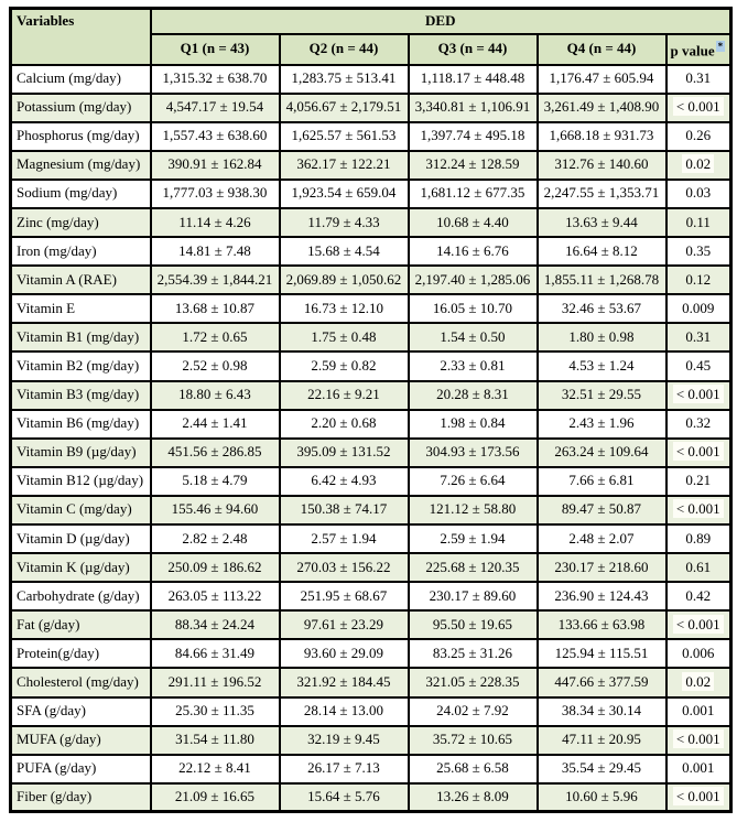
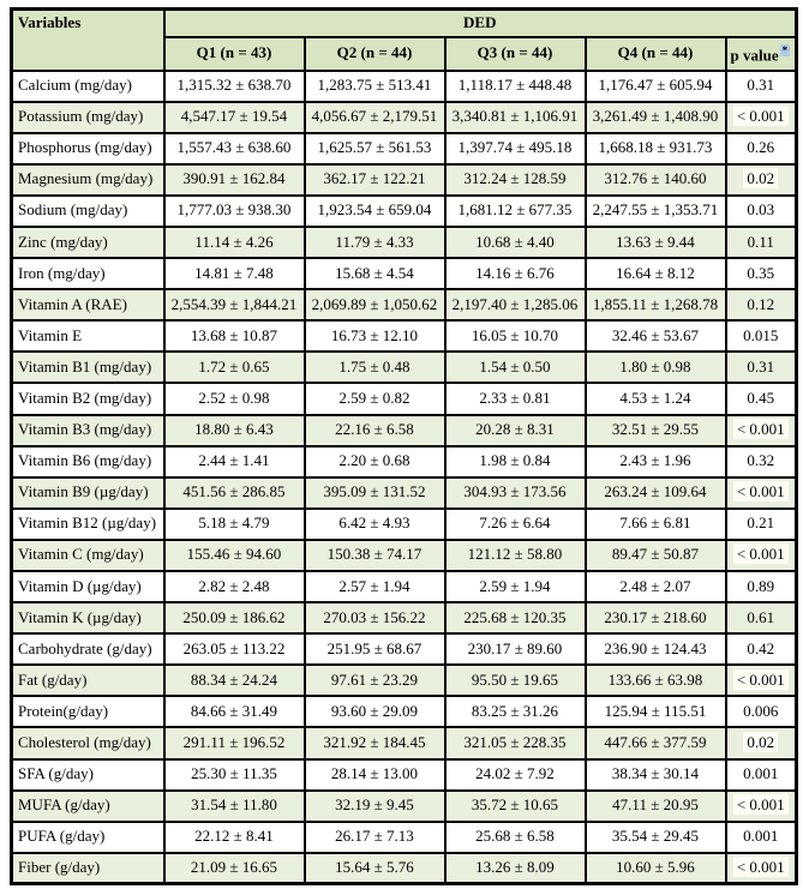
  Variables	DED
  Q1 (n = 43)	Q2 (n = 44)	Q3 (n = 44)	Q4 (n = 44)	p value *
  Calcium (mg/day)	1,315.32 ± 638.70	1,283.75 ± 513.41	1,118.17 ± 448.48	1,176.47 ± 605.94	0.31
  Potassium (mg/day)	4,547.17 ± 19.54	4,056.67 ± 2,179.51	3,340.81 ± 1,106.91	3,261.49 ± 1,408.90	< 0.001
  Phosphorus (mg/day)	1,557.43 ± 638.60	1,625.57 ± 561.53	1,397.74 ± 495.18	1,668.18 ± 931.73	0.26
  Magnesium (mg/day)	390.91 ± 162.84	362.17 ± 122.21	312.24 ± 128.59	312.76 ± 140.60	0.02
  Sodium (mg/day)	1,777.03 ± 938.30	1,923.54 ± 659.04	1,681.12 ± 677.35	2,247.55 ± 1,353.71	0.03
  Zinc (mg/day)	11.14 ± 4.26	11.79 ± 4.33	10.68 ± 4.40	13.63 ± 9.44	0.11
  Iron (mg/day)	14.81 ± 7.48	15.68 ± 4.54	14.16 ± 6.76	16.64 ± 8.12	0.35
  Vitamin A (RAE)	2,554.39 ± 1,844.21	2,069.89 ± 1,050.62	2,197.40 ± 1,285.06	1,855.11 ± 1,268.78	0.12
- Vitamin E	13.68 ± 10.87	16.73 ± 12.10	16.05 ± 10.70	32.46 ± 53.67	0.009
+ Vitamin E	13.68 ± 10.87	16.73 ± 12.10	16.05 ± 10.70	32.46 ± 53.67	0.015
  Vitamin B1 (mg/day)	1.72 ± 0.65	1.75 ± 0.48	1.54 ± 0.50	1.80 ± 0.98	0.31
  Vitamin B2 (mg/day)	2.52 ± 0.98	2.59 ± 0.82	2.33 ± 0.81	4.53 ± 1.24	0.45
- Vitamin B3 (mg/day)	18.80 ± 6.43	22.16 ± 9.21	20.28 ± 8.31	32.51 ± 29.55	< 0.001
+ Vitamin B3 (mg/day)	18.80 ± 6.43	22.16 ± 6.58	20.28 ± 8.31	32.51 ± 29.55	< 0.001
  Vitamin B6 (mg/day)	2.44 ± 1.41	2.20 ± 0.68	1.98 ± 0.84	2.43 ± 1.96	0.32
  Vitamin B9 (µg/day)	451.56 ± 286.85	395.09 ± 131.52	304.93 ± 173.56	263.24 ± 109.64	< 0.001
  Vitamin B12 (µg/day)	5.18 ± 4.79	6.42 ± 4.93	7.26 ± 6.64	7.66 ± 6.81	0.21
  Vitamin C (mg/day)	155.46 ± 94.60	150.38 ± 74.17	121.12 ± 58.80	89.47 ± 50.87	< 0.001
  Vitamin D (µg/day)	2.82 ± 2.48	2.57 ± 1.94	2.59 ± 1.94	2.48 ± 2.07	0.89
  Vitamin K (µg/day)	250.09 ± 186.62	270.03 ± 156.22	225.68 ± 120.35	230.17 ± 218.60	0.61
  Carbohydrate (g/day)	263.05 ± 113.22	251.95 ± 68.67	230.17 ± 89.60	236.90 ± 124.43	0.42
  Fat (g/day)	88.34 ± 24.24	97.61 ± 23.29	95.50 ± 19.65	133.66 ± 63.98	< 0.001
  Protein(g/day)	84.66 ± 31.49	93.60 ± 29.09	83.25 ± 31.26	125.94 ± 115.51	0.006
  Cholesterol (mg/day)	291.11 ± 196.52	321.92 ± 184.45	321.05 ± 228.35	447.66 ± 377.59	0.02
  SFA (g/day)	25.30 ± 11.35	28.14 ± 13.00	24.02 ± 7.92	38.34 ± 30.14	0.001
  MUFA (g/day)	31.54 ± 11.80	32.19 ± 9.45	35.72 ± 10.65	47.11 ± 20.95	< 0.001
  PUFA (g/day)	22.12 ± 8.41	26.17 ± 7.13	25.68 ± 6.58	35.54 ± 29.45	0.001
  Fiber (g/day)	21.09 ± 16.65	15.64 ± 5.76	13.26 ± 8.09	10.60 ± 5.96	< 0.001
